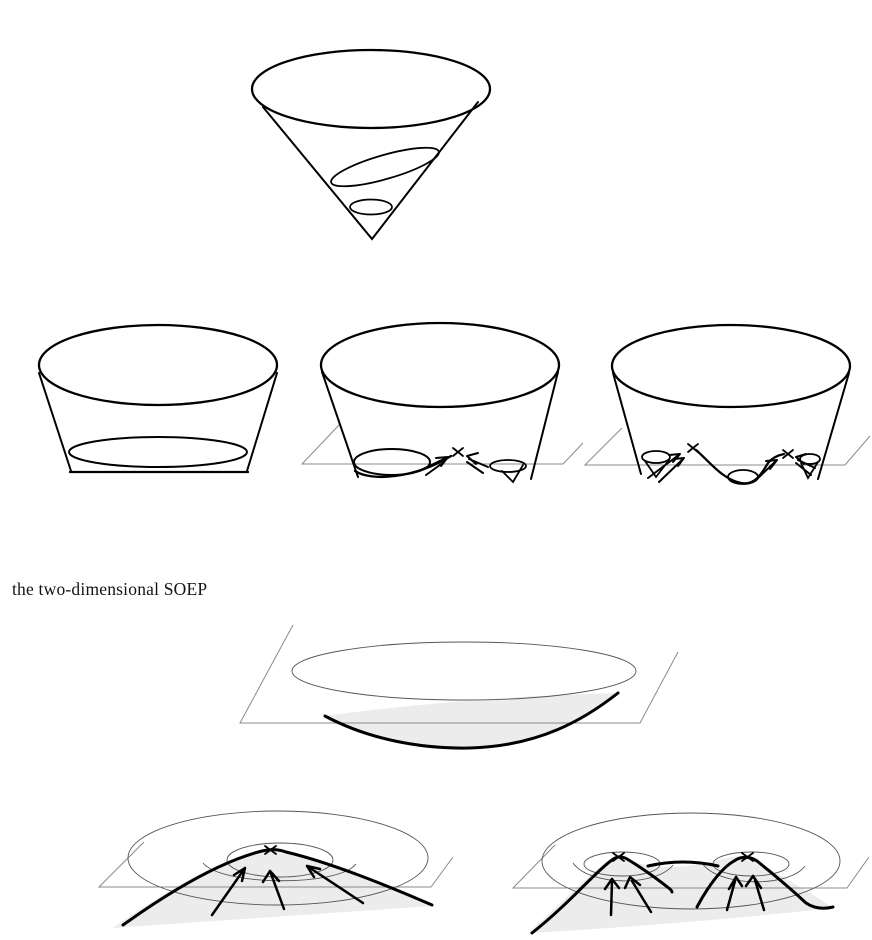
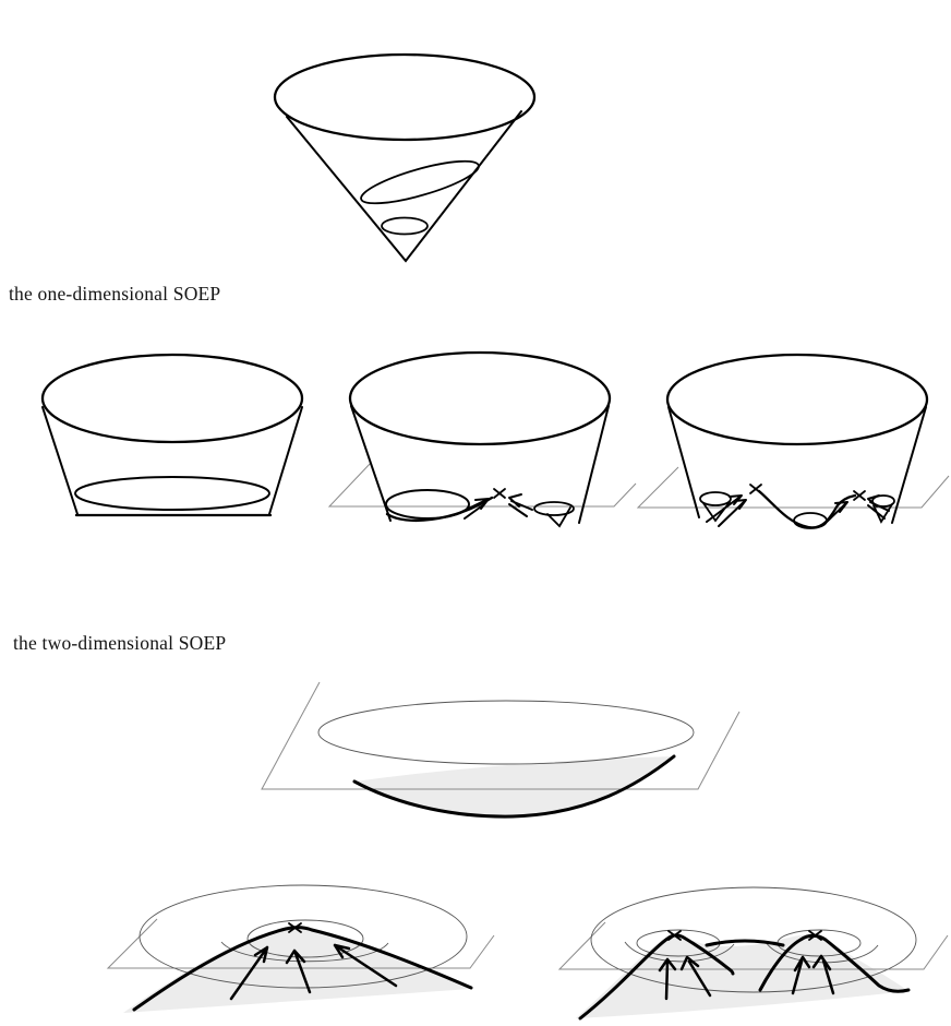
+ the one-dimensional SOEP
  the two-dimensional SOEP
